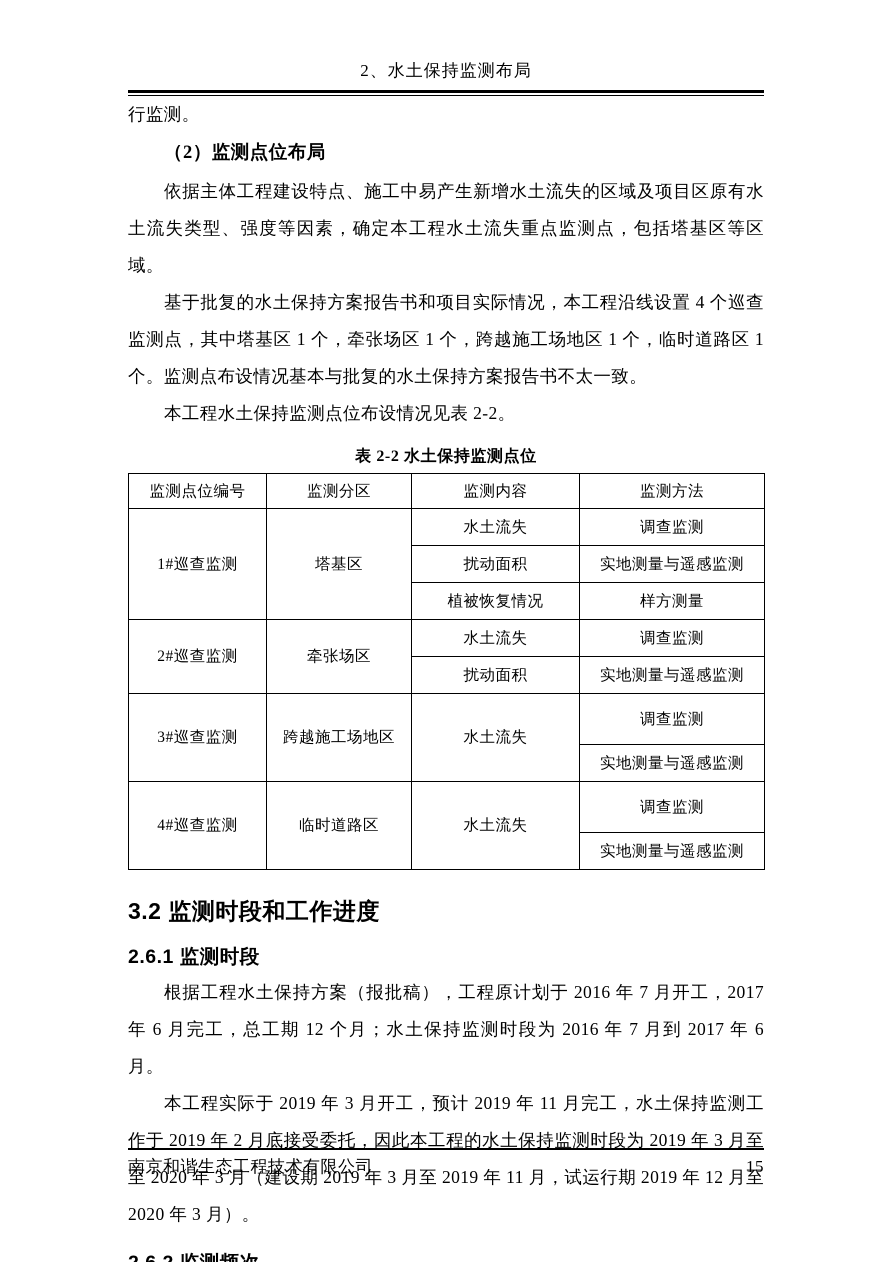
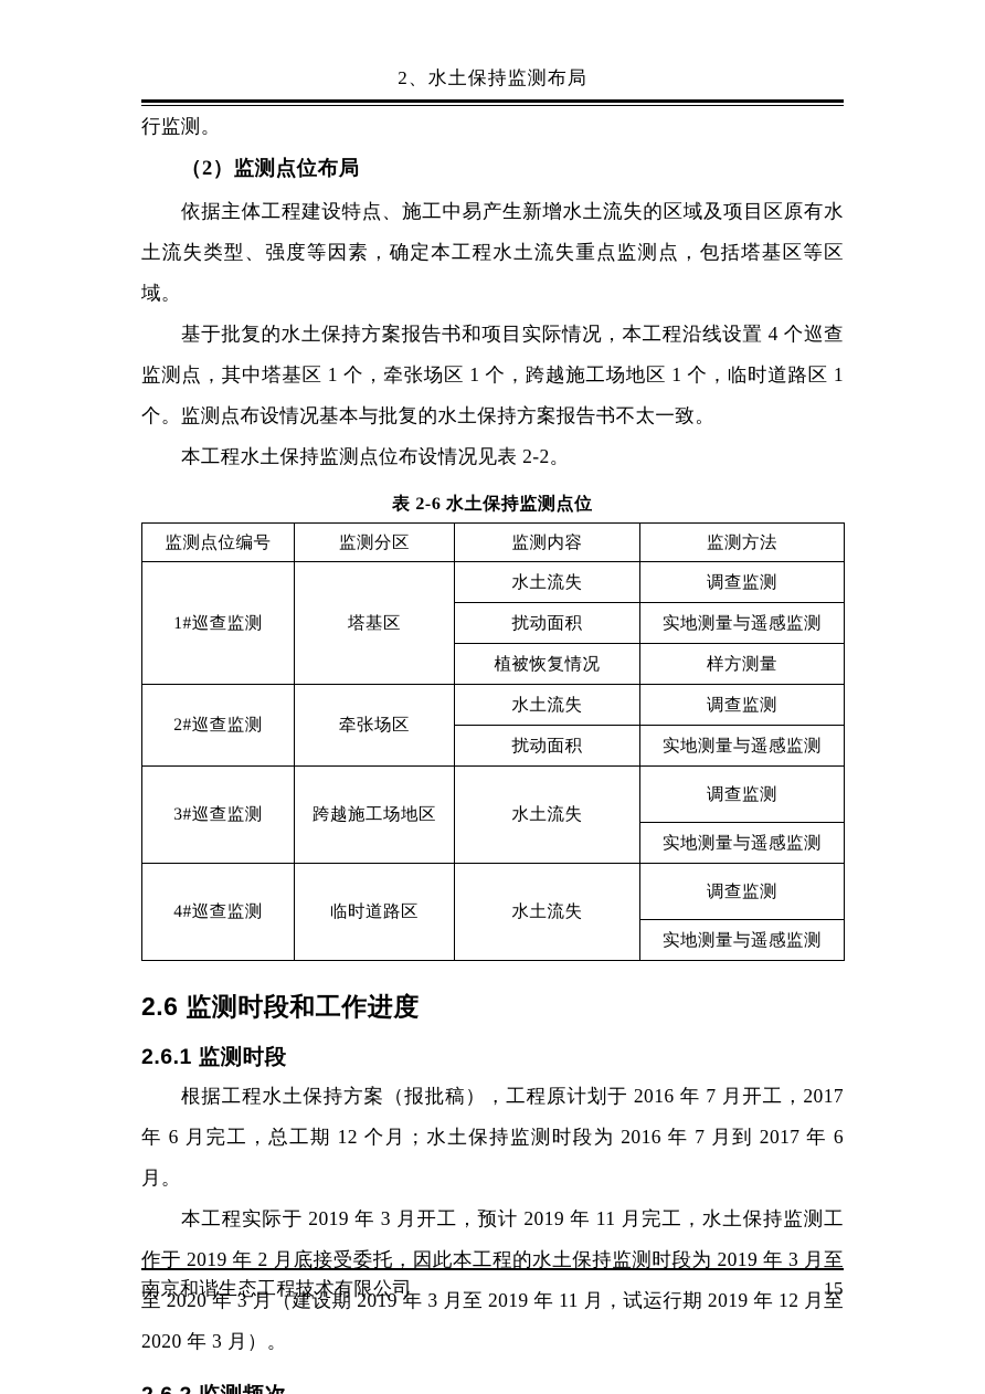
  2、水土保持监测布局
  行监测。
  （2）监测点位布局
  依据主体工程建设特点、施工中易产生新增水土流失的区域及项目区原有水土流失类型、强度等因素，确定本工程水土流失重点监测点，包括塔基区等区域。
  基于批复的水土保持方案报告书和项目实际情况，本工程沿线设置 4 个巡查监测点，其中塔基区 1 个，牵张场区 1 个，跨越施工场地区 1 个，临时道路区 1 个。监测点布设情况基本与批复的水土保持方案报告书不太一致。
  本工程水土保持监测点位布设情况见表 2-2。
- 表 2-2 水土保持监测点位
+ 表 2-6 水土保持监测点位
  监测点位编号	监测分区	监测内容	监测方法
  1#巡查监测	塔基区	水土流失	调查监测
  扰动面积	实地测量与遥感监测
  植被恢复情况	样方测量
  2#巡查监测	牵张场区	水土流失	调查监测
  扰动面积	实地测量与遥感监测
  3#巡查监测	跨越施工场地区	水土流失	调查监测
  实地测量与遥感监测
  4#巡查监测	临时道路区	水土流失	调查监测
  实地测量与遥感监测
- 3.2 监测时段和工作进度
+ 2.6 监测时段和工作进度
  2.6.1 监测时段
  根据工程水土保持方案（报批稿），工程原计划于 2016 年 7 月开工，2017 年 6 月完工，总工期 12 个月；水土保持监测时段为 2016 年 7 月到 2017 年 6 月。
  本工程实际于 2019 年 3 月开工，预计 2019 年 11 月完工，水土保持监测工作于 2019 年 2 月底接受委托，因此本工程的水土保持监测时段为 2019 年 3 月至至 2020 年 3 月（建设期 2019 年 3 月至 2019 年 11 月，试运行期 2019 年 12 月至 2020 年 3 月）。
  南京和谐生态工程技术有限公司
  15
